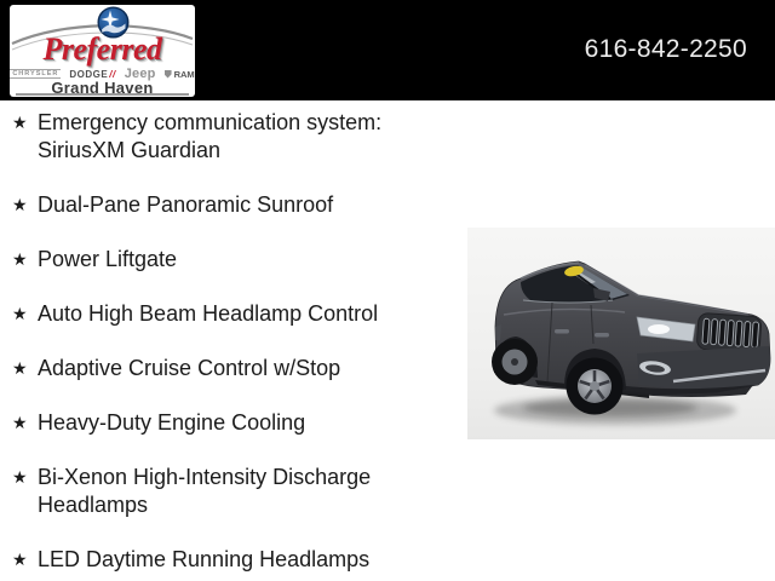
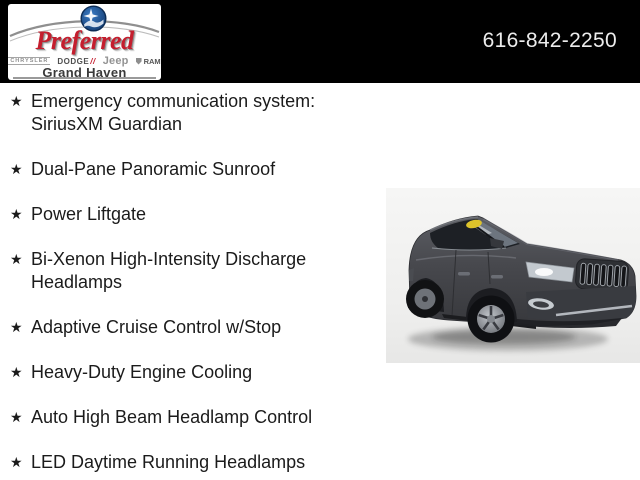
  Preferred
  DODGE//
  Jeep
  RAM
  Grand Haven
  616-842-2250
  ★
  Emergency communication system: SiriusXM Guardian
  ★
  Dual-Pane Panoramic Sunroof
  ★
  Power Liftgate
  ★
- Auto High Beam Headlamp Control
+ Bi-Xenon High-Intensity Discharge Headlamps
  ★
  Adaptive Cruise Control w/Stop
  ★
  Heavy-Duty Engine Cooling
  ★
- Bi-Xenon High-Intensity Discharge Headlamps
+ Auto High Beam Headlamp Control
  ★
  LED Daytime Running Headlamps
